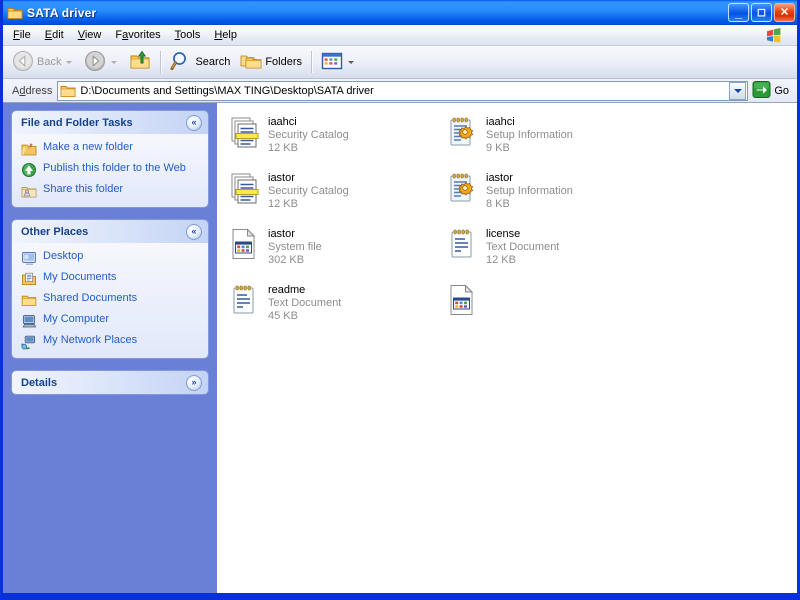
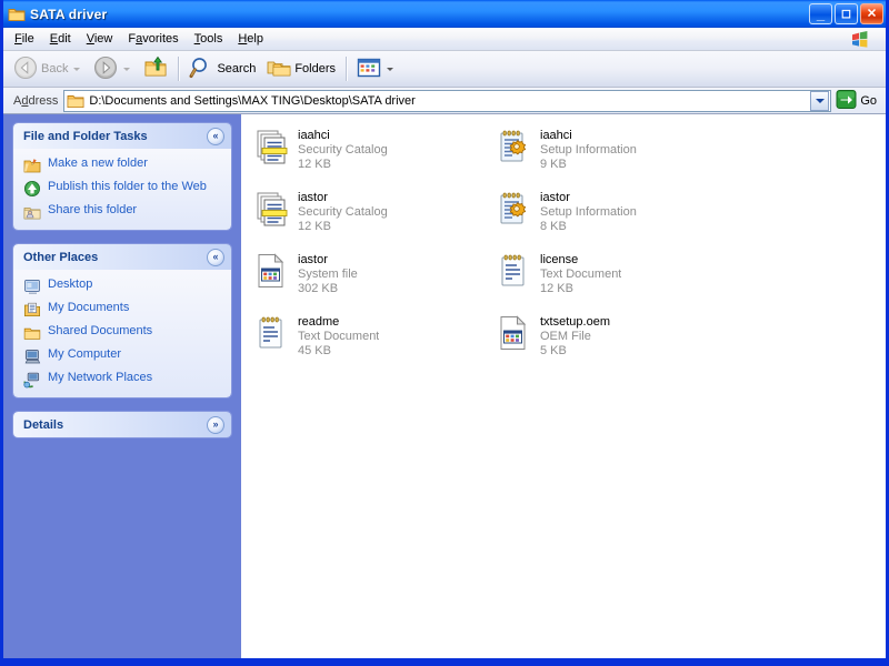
  SATA driver
  _
  ◻
  ✕
  File
  Edit
  View
  Favorites
  Tools
  Help
  Back
  Search
  Folders
  Address
  D:\Documents and Settings\MAX TING\Desktop\SATA driver
  Go
  File and Folder Tasks
  «
  Make a new folder
  Publish this folder to the Web
  Share this folder
  Other Places
  «
  Desktop
  My Documents
  Shared Documents
  My Computer
  My Network Places
  Details
  »
  iaahci
  Security Catalog
  12 KB
  iaahci
  Setup Information
  9 KB
  iastor
  Security Catalog
  12 KB
  iastor
  Setup Information
  8 KB
  iastor
  System file
  302 KB
  license
  Text Document
  12 KB
  readme
  Text Document
  45 KB
+ txtsetup.oem
+ OEM File
+ 5 KB
